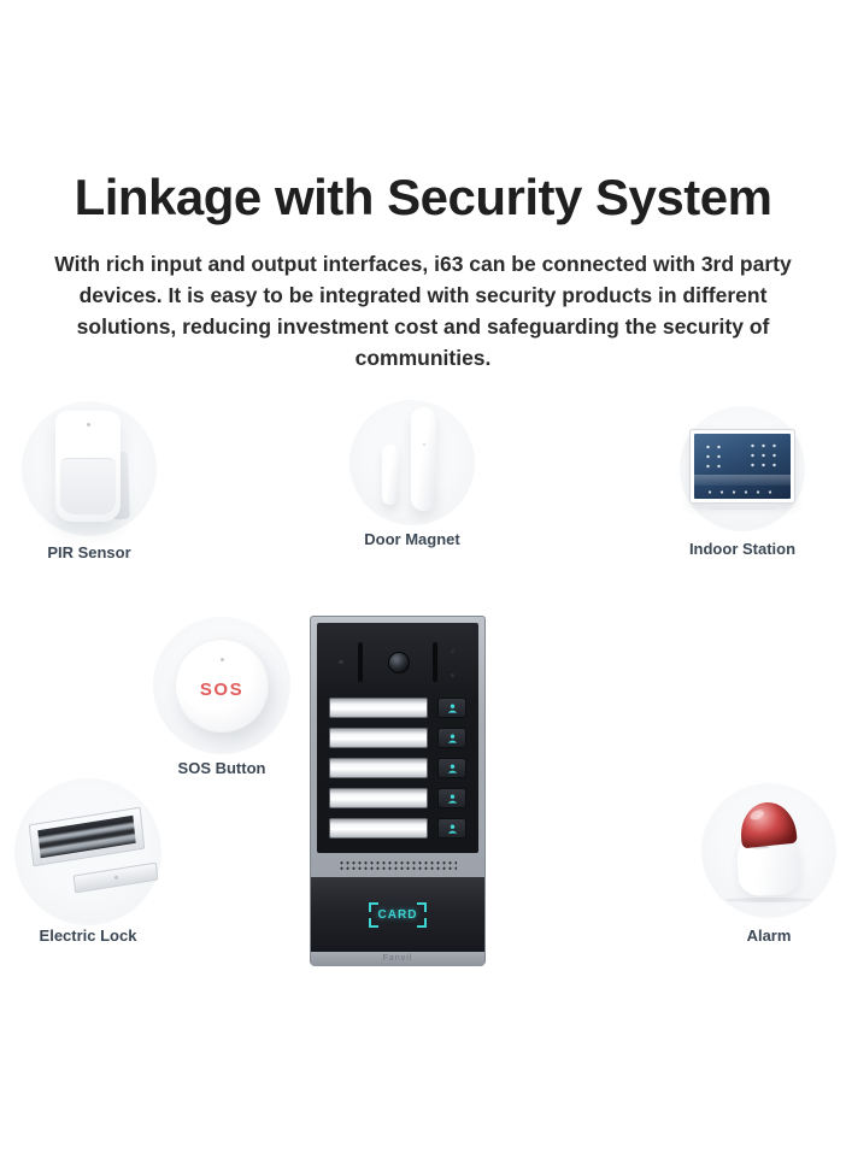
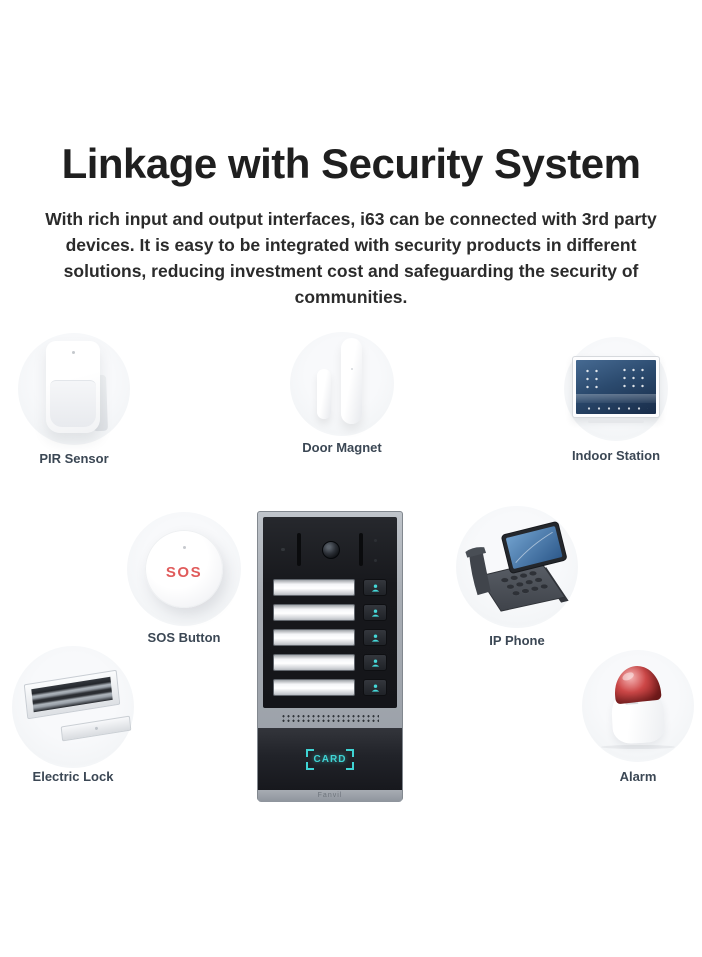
  Linkage with Security System
  With rich input and output interfaces, i63 can be connected with 3rd party devices. It is easy to be integrated with security products in different solutions, reducing investment cost and safeguarding the security of communities.
  PIR Sensor
  Door Magnet
  Indoor Station
  SOS
  SOS Button
+ IP Phone
  Electric Lock
  Alarm
  CARD
